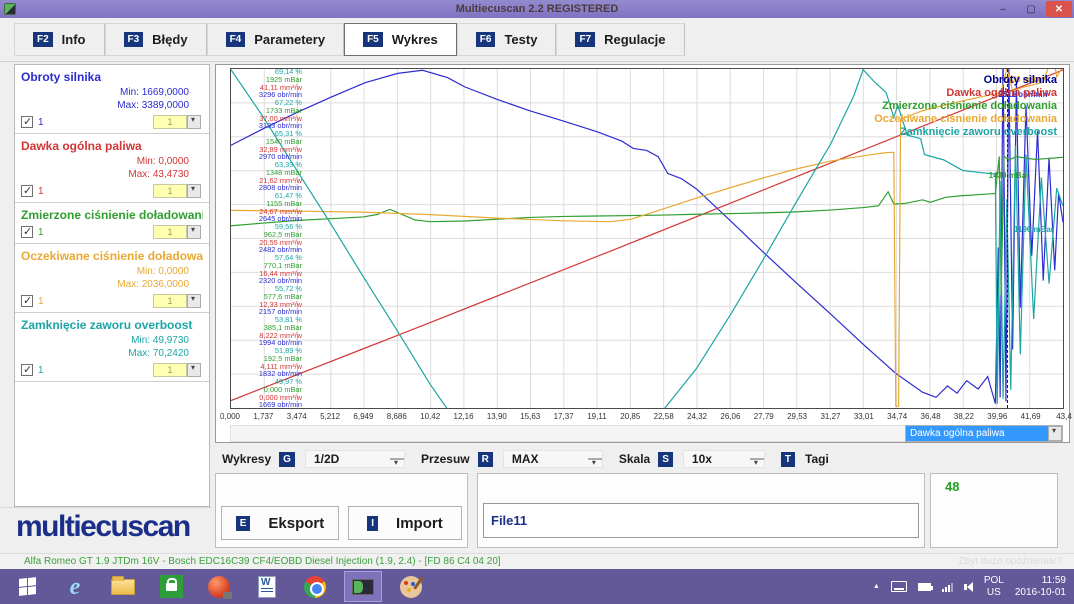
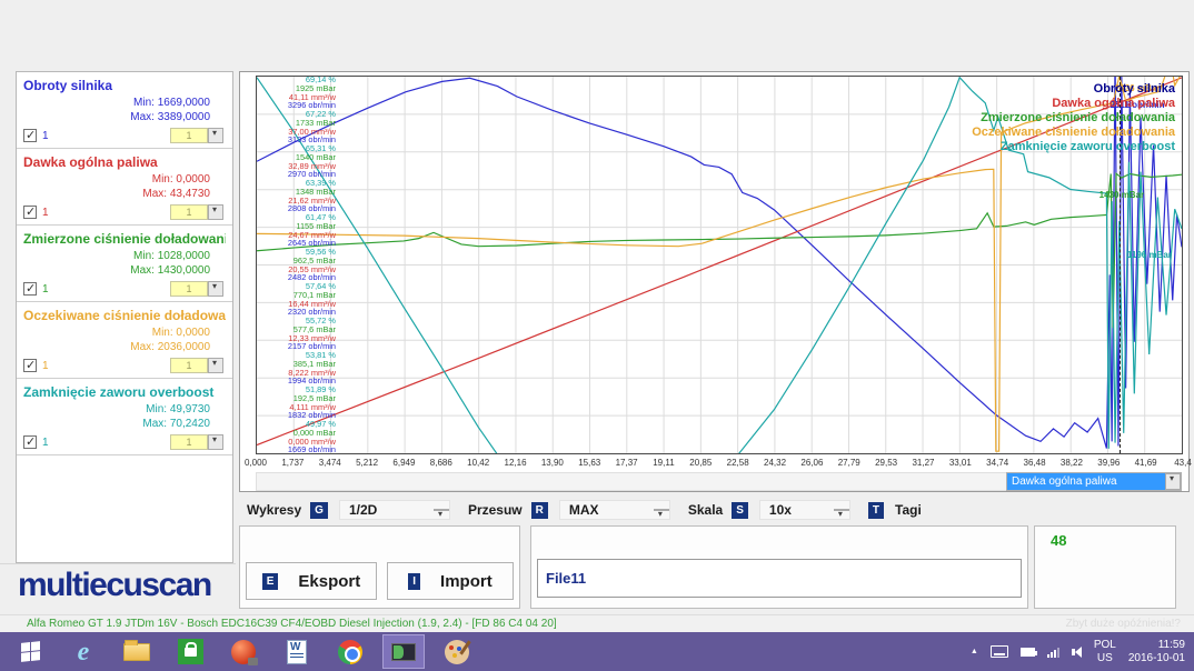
- Multiecuscan 2.2 REGISTERED
- –
- ▢
- ✕
- F2
- Info
- F3
- Błędy
- F4
- Parametery
- F5
- Wykres
- F6
- Testy
- F7
- Regulacje
  Obroty silnika
  Min: 1669,0000
  Max: 3389,0000
  1
  1
  Dawka ogólna paliwa
  Min: 0,0000
  Max: 43,4730
  1
  1
  Zmierzone ciśnienie doładowan
+ Min: 1028,0000
+ Max: 1430,0000
  1
  1
  Oczekiwane ciśnienie doładowa
  Min: 0,0000
  Max: 2036,0000
  1
  1
  Zamknięcie zaworu overboost
  Min: 49,9730
  Max: 70,2420
  1
  1
  multiecuscan
  2036 mBar
  2511 obr/min
  1430 mBar
  1196 mBar
  69,14 %
  1925 mBar
  41,11 mm³/w
  3296 obr/min
  67,22 %
  1733 mBar
  37,00 mm³/w
  3133 obr/min
  65,31 %
  1540 mBar
  32,89 mm³/w
  2970 obr/min
  63,39 %
  1348 mBar
  21,62 mm³/w
  2808 obr/min
  61,47 %
  1155 mBar
  24,67 mm³/w
  2645 obr/min
  59,56 %
  962,5 mBar
  20,55 mm³/w
  2482 obr/min
  57,64 %
  770,1 mBar
  16,44 mm³/w
  2320 obr/min
  55,72 %
  577,6 mBar
  12,33 mm³/w
  2157 obr/min
  53,81 %
  385,1 mBar
  8,222 mm³/w
  1994 obr/min
  51,89 %
  192,5 mBar
  4,111 mm³/w
  1832 obr/min
  49,97 %
  0,000 mBar
  0,000 mm³/w
  1669 obr/min
  Obroty silnika
  Dawka ogólna paliwa
  Zmierzone ciśnienie doładowania
  Oczekiwane ciśnienie doładowania
  Zamknięcie zaworu overboost
  0,000
  1,737
  3,474
  5,212
  6,949
  8,686
  10,42
  12,16
  13,90
  15,63
  17,37
  19,11
  20,85
  22,58
  24,32
  26,06
  27,79
  29,53
  31,27
  33,01
  34,74
  36,48
  38,22
  39,96
  41,69
  43,4
  Dawka ogólna paliwa
  Wykresy
  G
  1/2D
  Przesuw
  R
  MAX
  Skala
  S
  10x
  T
  Tagi
  E
  Eksport
  I
  Import
  File11
  48
  Alfa Romeo GT 1.9 JTDm 16V - Bosch EDC16C39 CF4/EOBD Diesel Injection (1.9, 2.4) - [FD 86 C4 04 20]
  e
  POL
  US
  11:59
  2016-10-01
